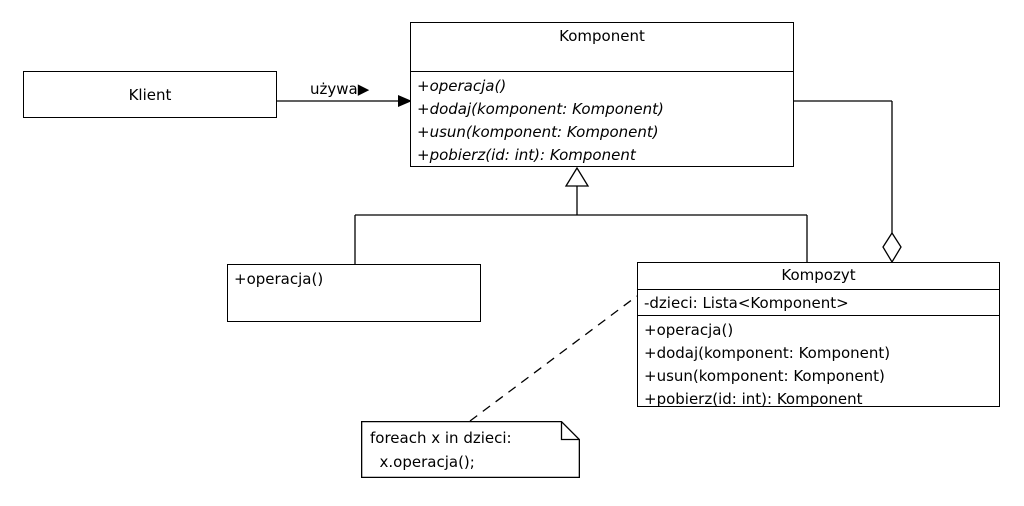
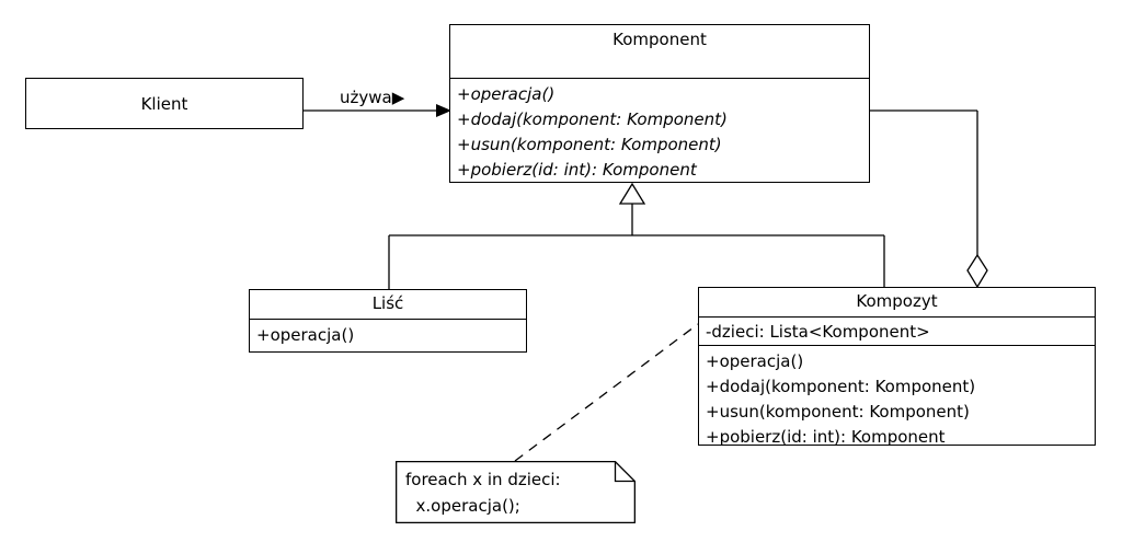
  Klient
  Komponent
  +operacja()
  +dodaj(komponent: Komponent)
  +usun(komponent: Komponent)
  +pobierz(id: int): Komponent
+ Liść
  +operacja()
  Kompozyt
  -dzieci: Lista<Komponent>
  +operacja()
  +dodaj(komponent: Komponent)
  +usun(komponent: Komponent)
  +pobierz(id: int): Komponent
  foreach x in dzieci:
  x.operacja();
  używa▶
